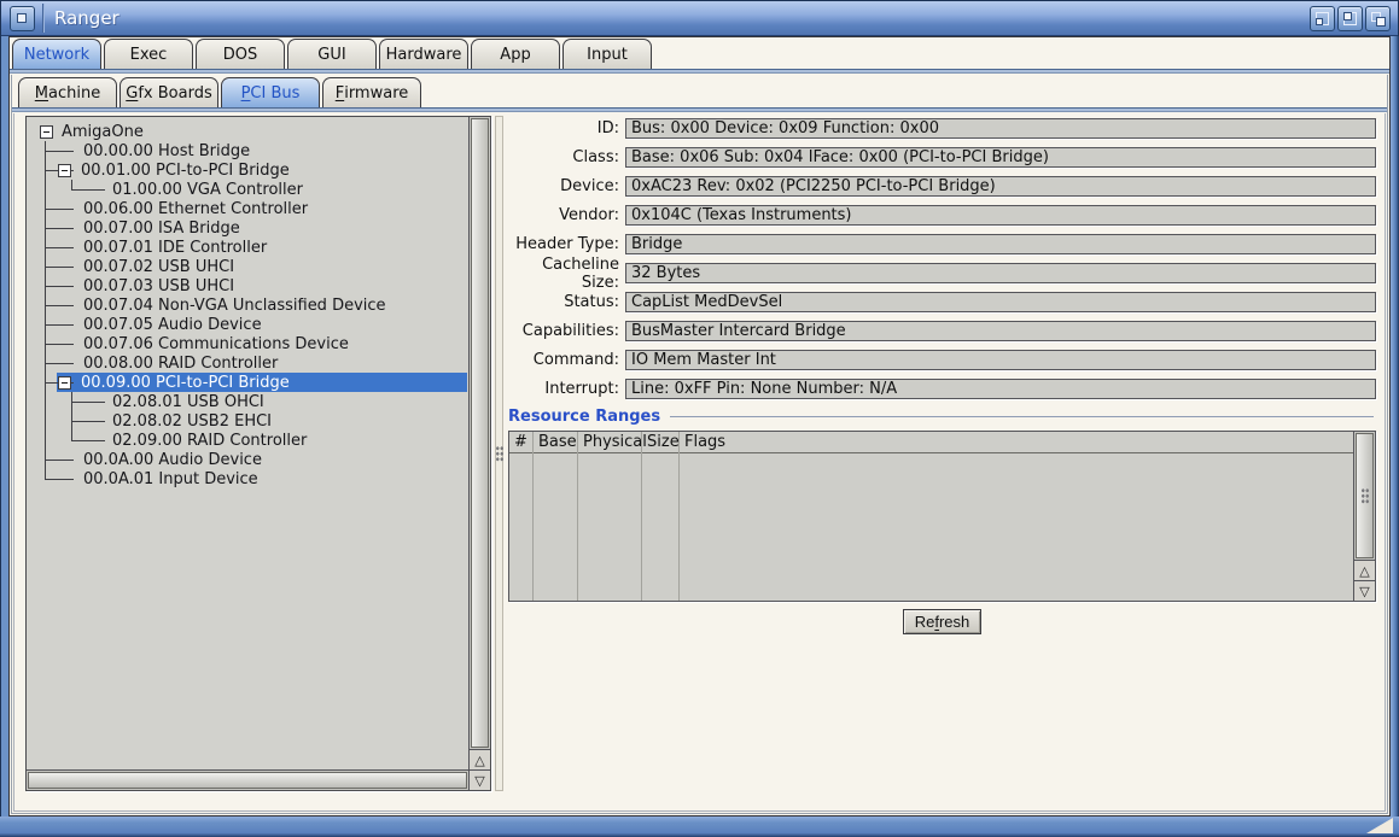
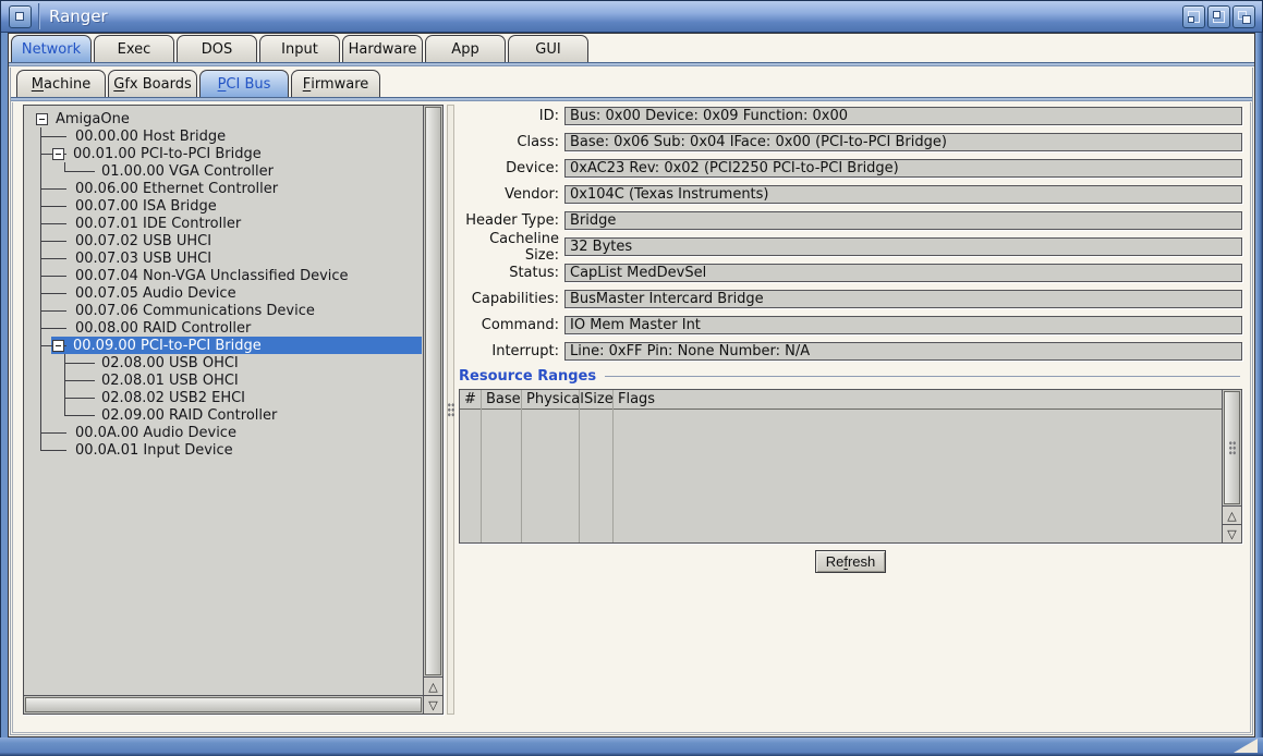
  Ranger
  Network
  Exec
  DOS
- GUI
+ Input
  Hardware
  App
- Input
+ GUI
  M
  achine
  G
  fx Boards
  P
  CI Bus
  F
  irmware
  AmigaOne
  00.00.00 Host Bridge
  00.01.00 PCI-to-PCI Bridge
  01.00.00 VGA Controller
  00.06.00 Ethernet Controller
  00.07.00 ISA Bridge
  00.07.01 IDE Controller
  00.07.02 USB UHCI
  00.07.03 USB UHCI
  00.07.04 Non-VGA Unclassified Device
  00.07.05 Audio Device
  00.07.06 Communications Device
  00.08.00 RAID Controller
  00.09.00 PCI-to-PCI Bridge
+ 02.08.00 USB OHCI
  02.08.01 USB OHCI
  02.08.02 USB2 EHCI
  02.09.00 RAID Controller
  00.0A.00 Audio Device
  00.0A.01 Input Device
  △
  ▽
  ID:
  Bus: 0x00 Device: 0x09 Function: 0x00
  Class:
  Base: 0x06 Sub: 0x04 IFace: 0x00 (PCI-to-PCI Bridge)
  Device:
  0xAC23 Rev: 0x02 (PCI2250 PCI-to-PCI Bridge)
  Vendor:
  0x104C (Texas Instruments)
  Header Type:
  Bridge
  Cacheline Size:
  32 Bytes
  Status:
  CapList MedDevSel
  Capabilities:
  BusMaster Intercard Bridge
  Command:
  IO Mem Master Int
  Interrupt:
  Line: 0xFF Pin: None Number: N/A
  Resource Ranges
  #
  Base
  Physica
  Size
  Flags
  △
  ▽
  Refresh
